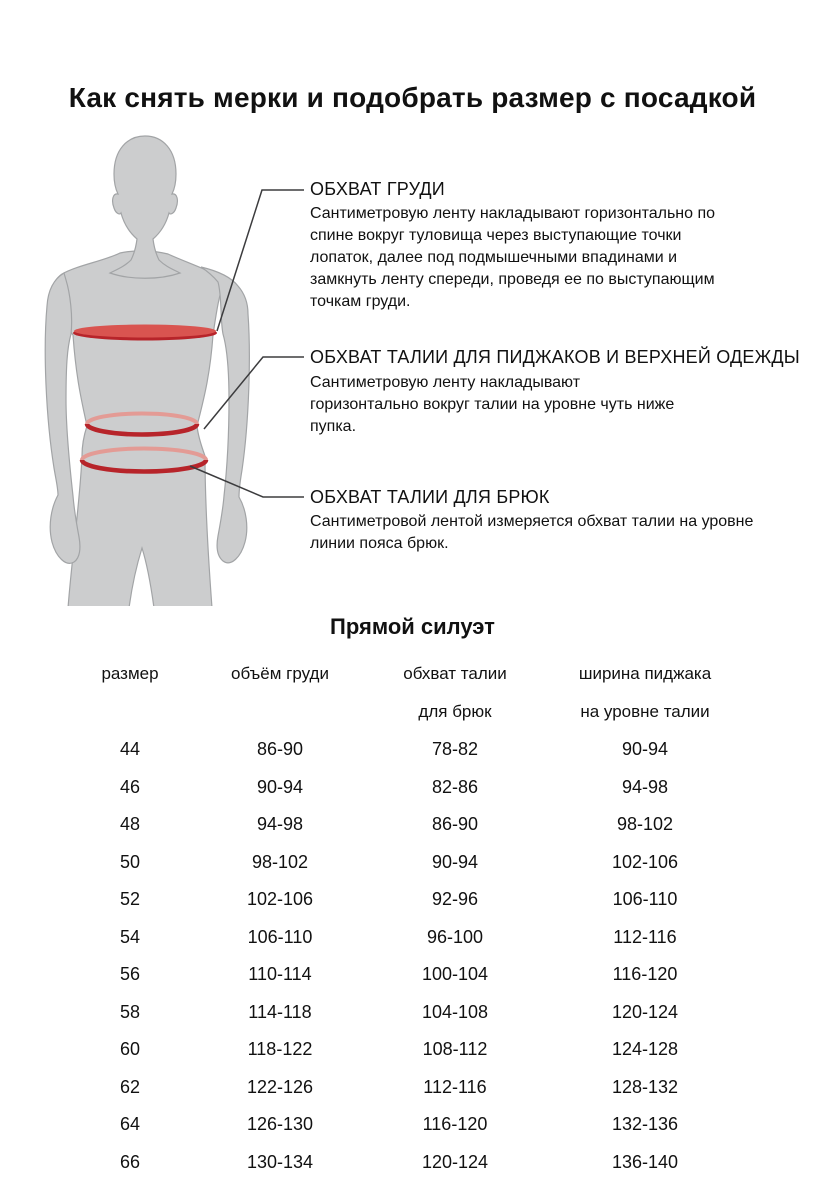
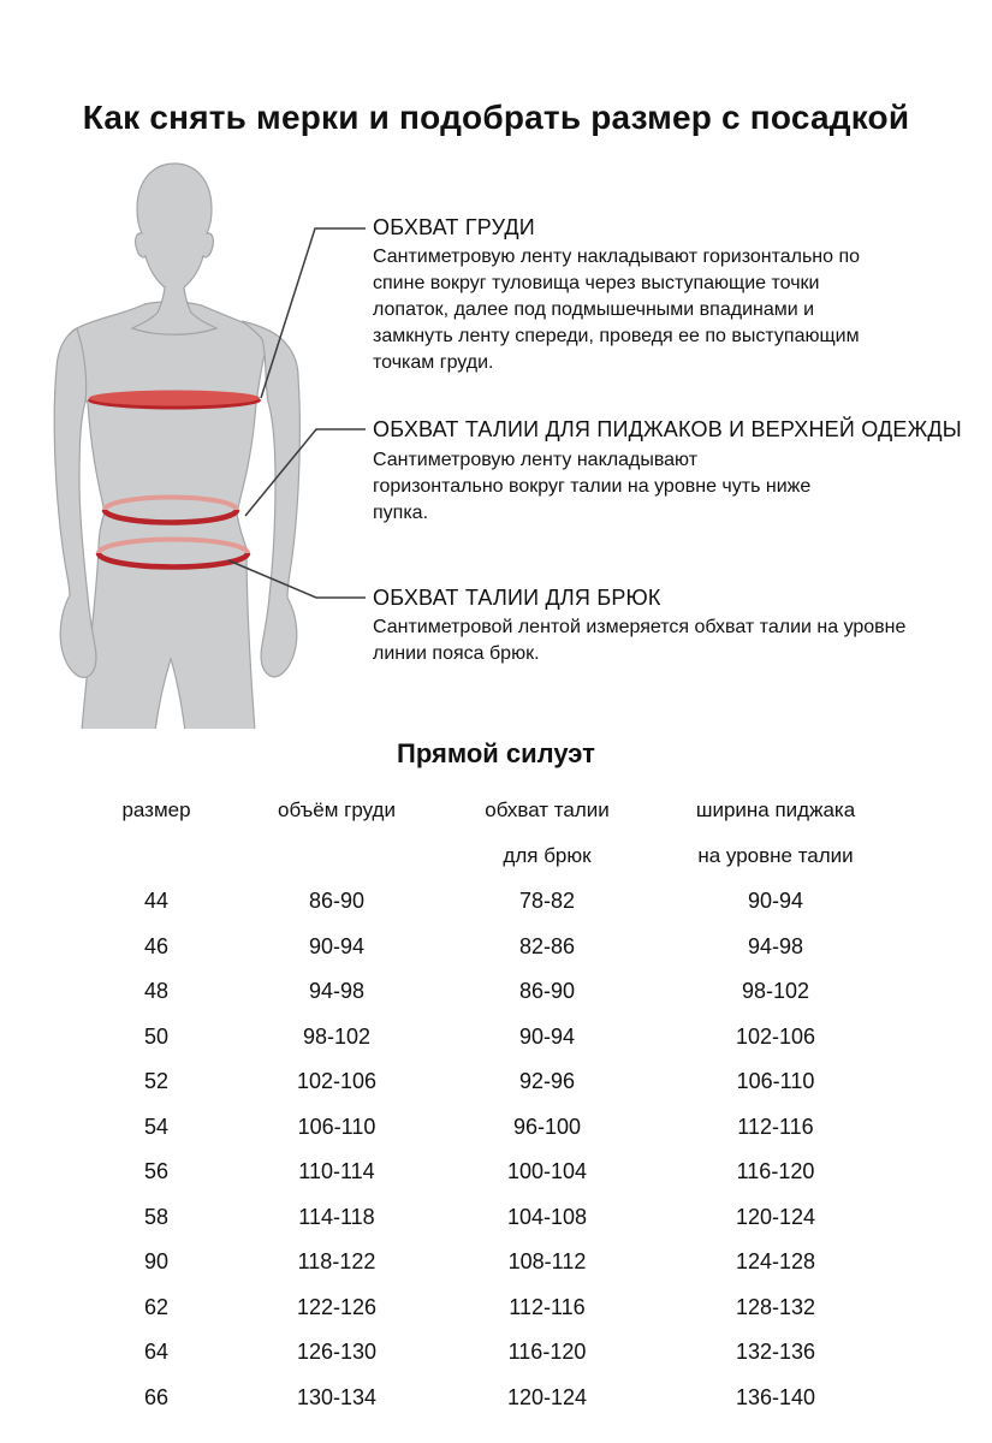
  Как снять мерки и подобрать размер с посадкой
  ОБХВАТ ГРУДИ
  Сантиметровую ленту накладывают горизонтально по спине вокруг туловища через выступающие точки лопаток, далее под подмышечными впадинами и замкнуть ленту спереди, проведя ее по выступающим точкам груди.
  ОБХВАТ ТАЛИИ ДЛЯ ПИДЖАКОВ И ВЕРХНЕЙ ОДЕЖДЫ
  Сантиметровую ленту накладывают горизонтально вокруг талии на уровне чуть ниже пупка.
  ОБХВАТ ТАЛИИ ДЛЯ БРЮК
  Сантиметровой лентой измеряется обхват талии на уровне линии пояса брюк.
  Прямой силуэт
  размер
  объём груди
  обхват талии
  для брюк
  ширина пиджака
  на уровне талии
  44
  86-90
  78-82
  90-94
  46
  90-94
  82-86
  94-98
  48
  94-98
  86-90
  98-102
  50
  98-102
  90-94
  102-106
  52
  102-106
  92-96
  106-110
  54
  106-110
  96-100
  112-116
  56
  110-114
  100-104
  116-120
  58
  114-118
  104-108
  120-124
- 60
+ 90
  118-122
  108-112
  124-128
  62
  122-126
  112-116
  128-132
  64
  126-130
  116-120
  132-136
  66
  130-134
  120-124
  136-140
